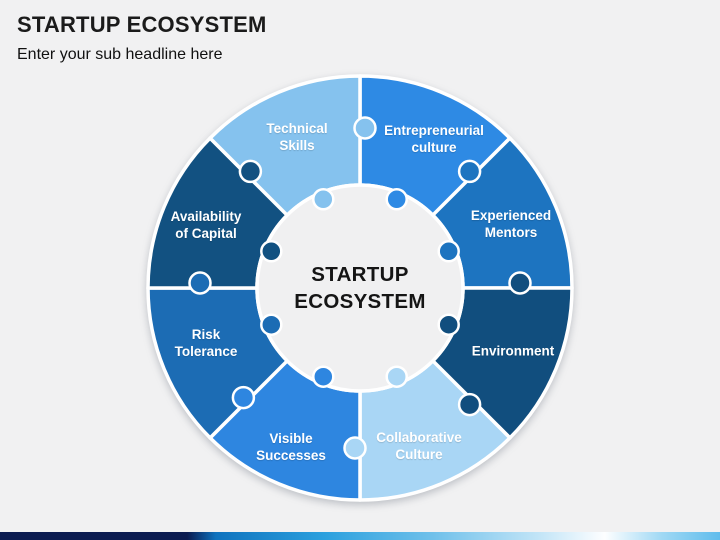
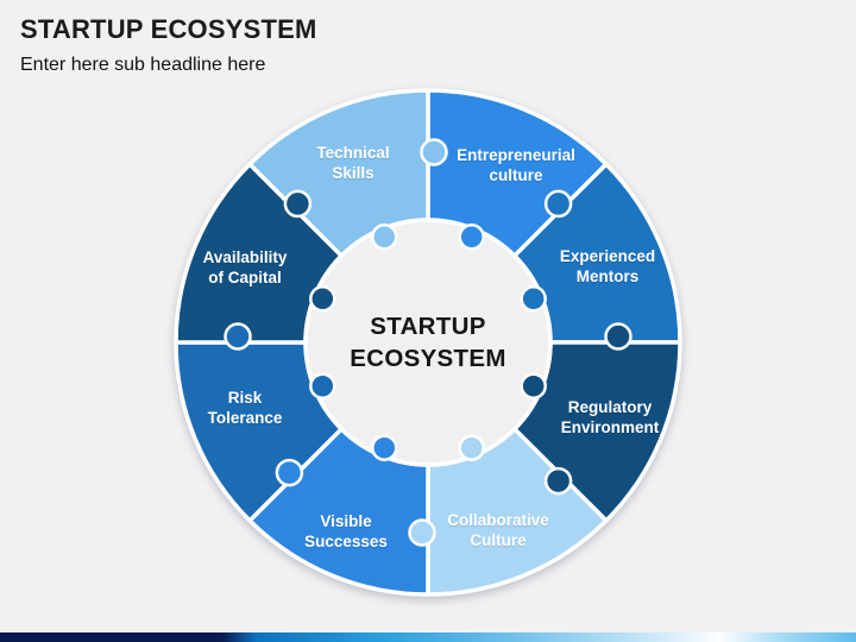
  STARTUP ECOSYSTEM
- Enter your sub headline here
+ Enter here sub headline here
  Entrepreneurial
  culture
  Experienced
  Mentors
+ Regulatory
  Environment
  Collaborative
  Culture
  Visible
  Successes
  Risk
  Tolerance
  Availability
  of Capital
  Technical
  Skills
  STARTUP
  ECOSYSTEM
